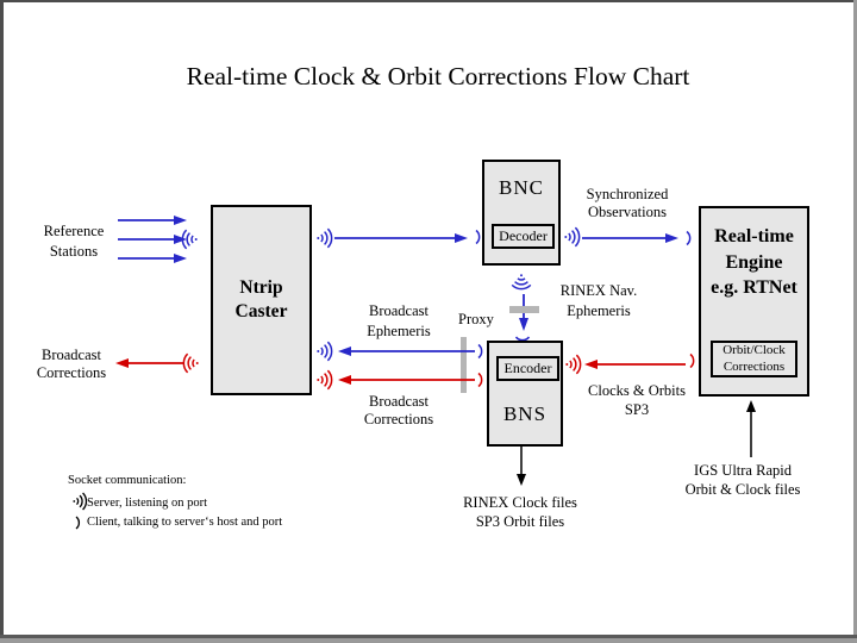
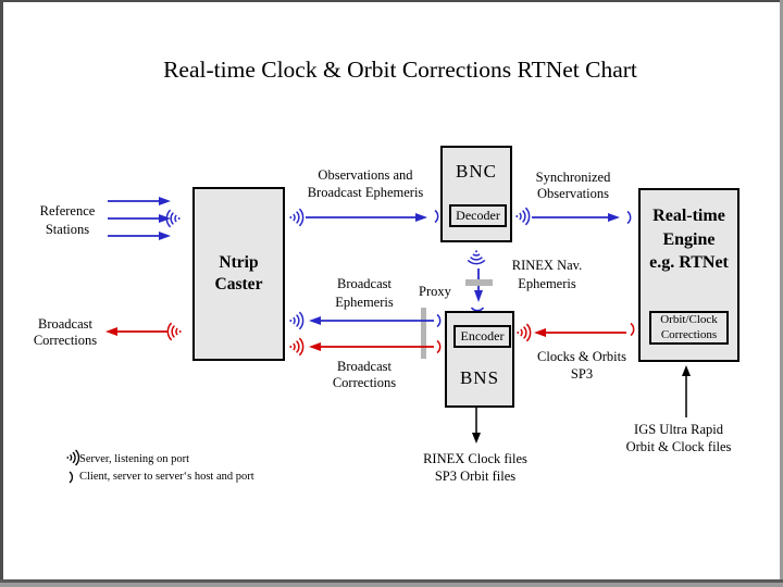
- Real-time Clock & Orbit Corrections Flow Chart
+ Real-time Clock & Orbit Corrections RTNet Chart
  Ntrip
  Caster
  BNC
  Decoder
  BNS
  Encoder
  Real-time
  Engine
  e.g. RTNet
  Orbit/Clock
  Corrections
  Reference
  Stations
  Broadcast
  Corrections
+ Observations and
+ Broadcast Ephemeris
  Synchronized
  Observations
  RINEX Nav.
  Ephemeris
  Proxy
  Broadcast
  Ephemeris
  Broadcast
  Corrections
  Clocks & Orbits
  SP3
  RINEX Clock files
  SP3 Orbit files
  IGS Ultra Rapid
  Orbit & Clock files
- Socket communication:
  Server, listening on port
- Client, talking to server‘s host and port
+ Client, server to server‘s host and port
